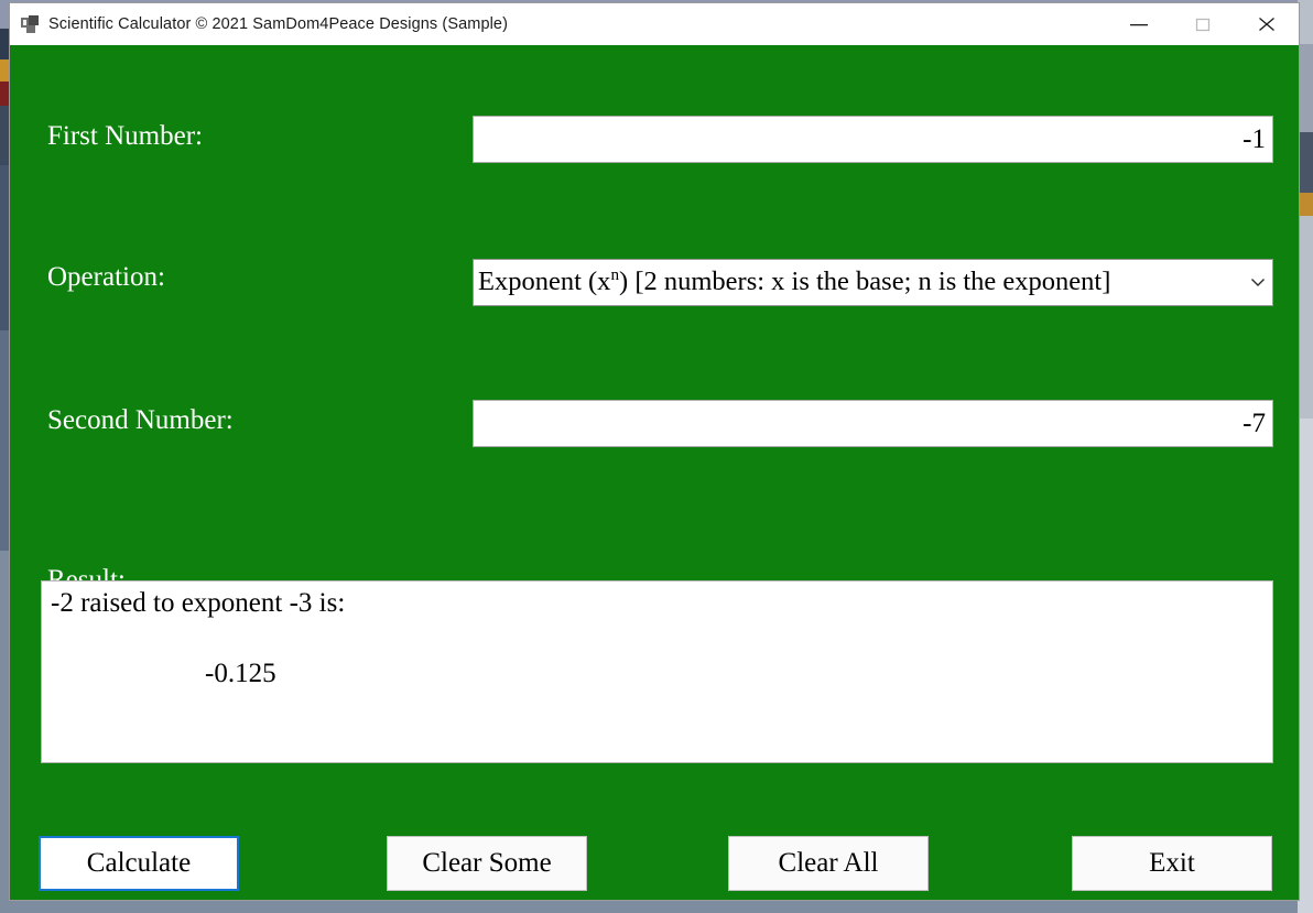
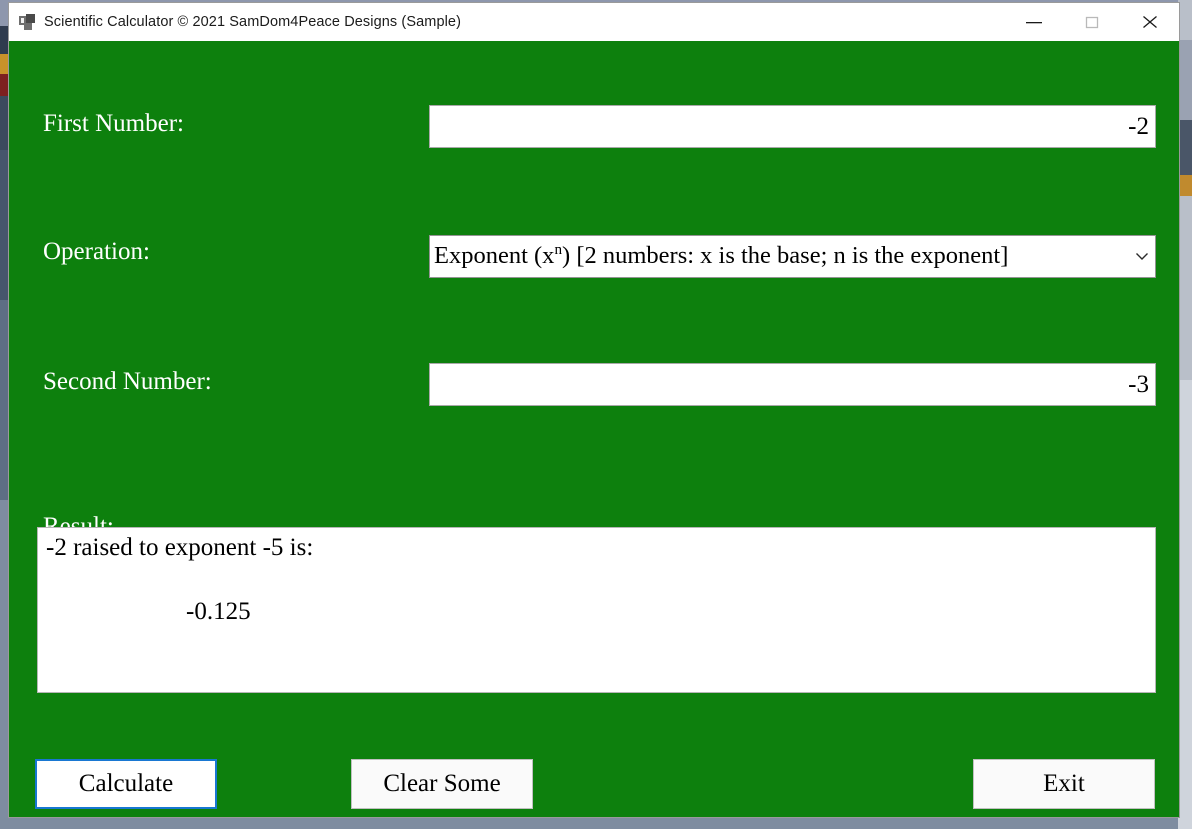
  Scientific Calculator © 2021 SamDom4Peace Designs (Sample)
  First Number:
- -1
+ -2
  Operation:
  Exponent (xn) [2 numbers: x is the base; n is the exponent]
  Second Number:
- -7
+ -3
- -2 raised to exponent -3 is:
+ -2 raised to exponent -5 is:
  -0.125
  Calculate
  Clear Some
- Clear All
  Exit
